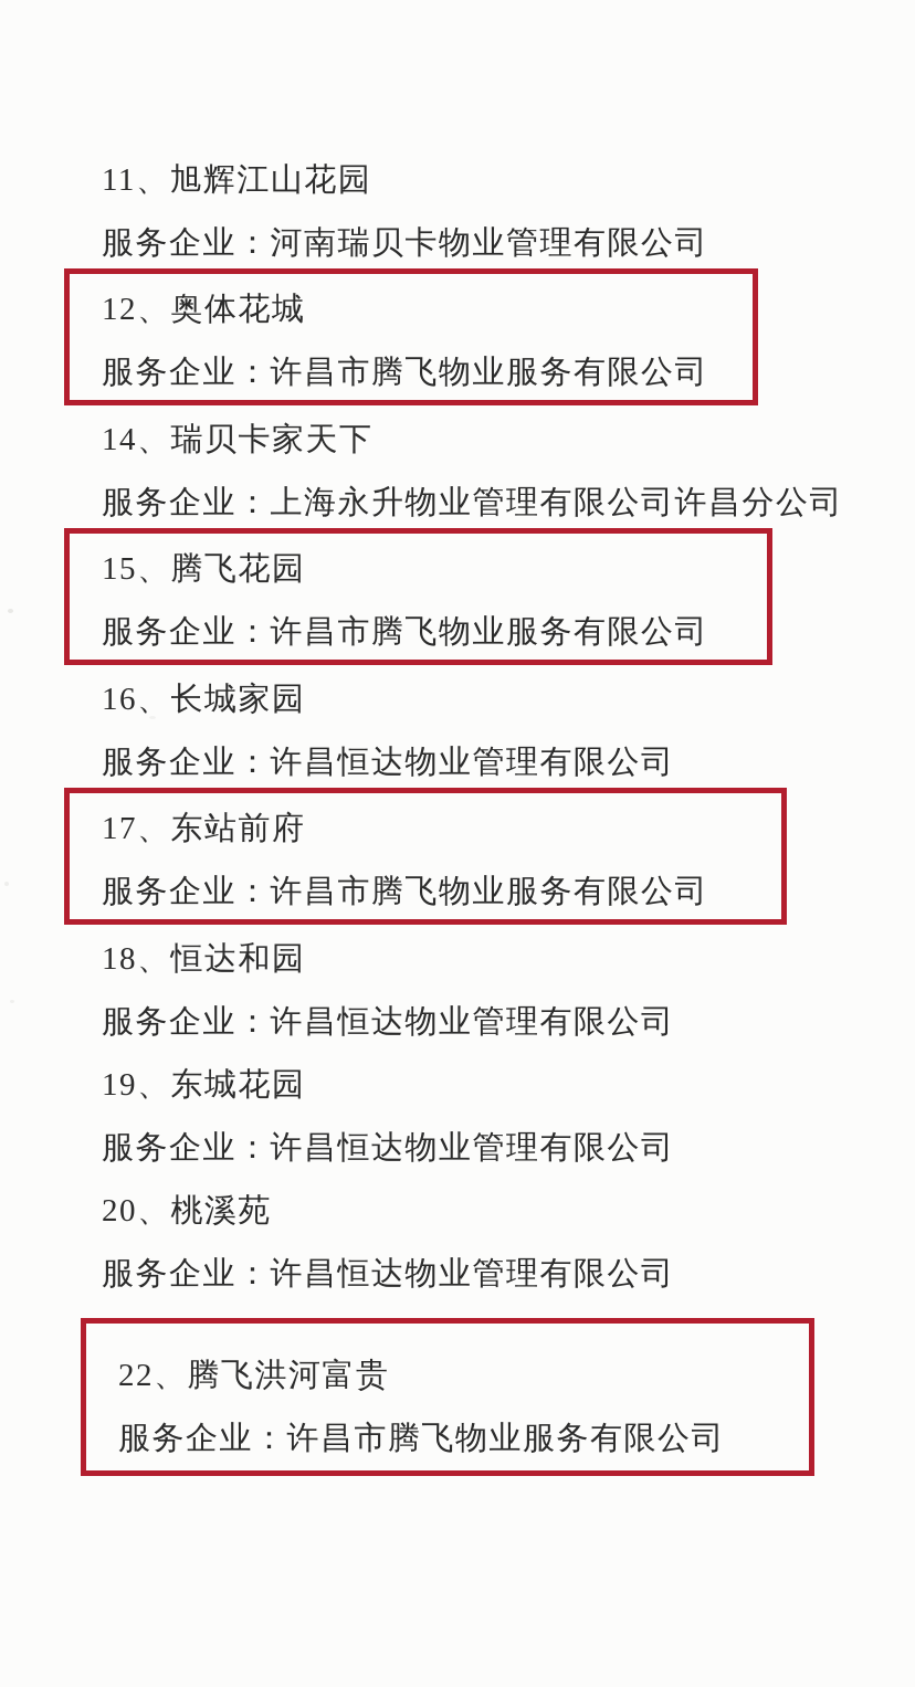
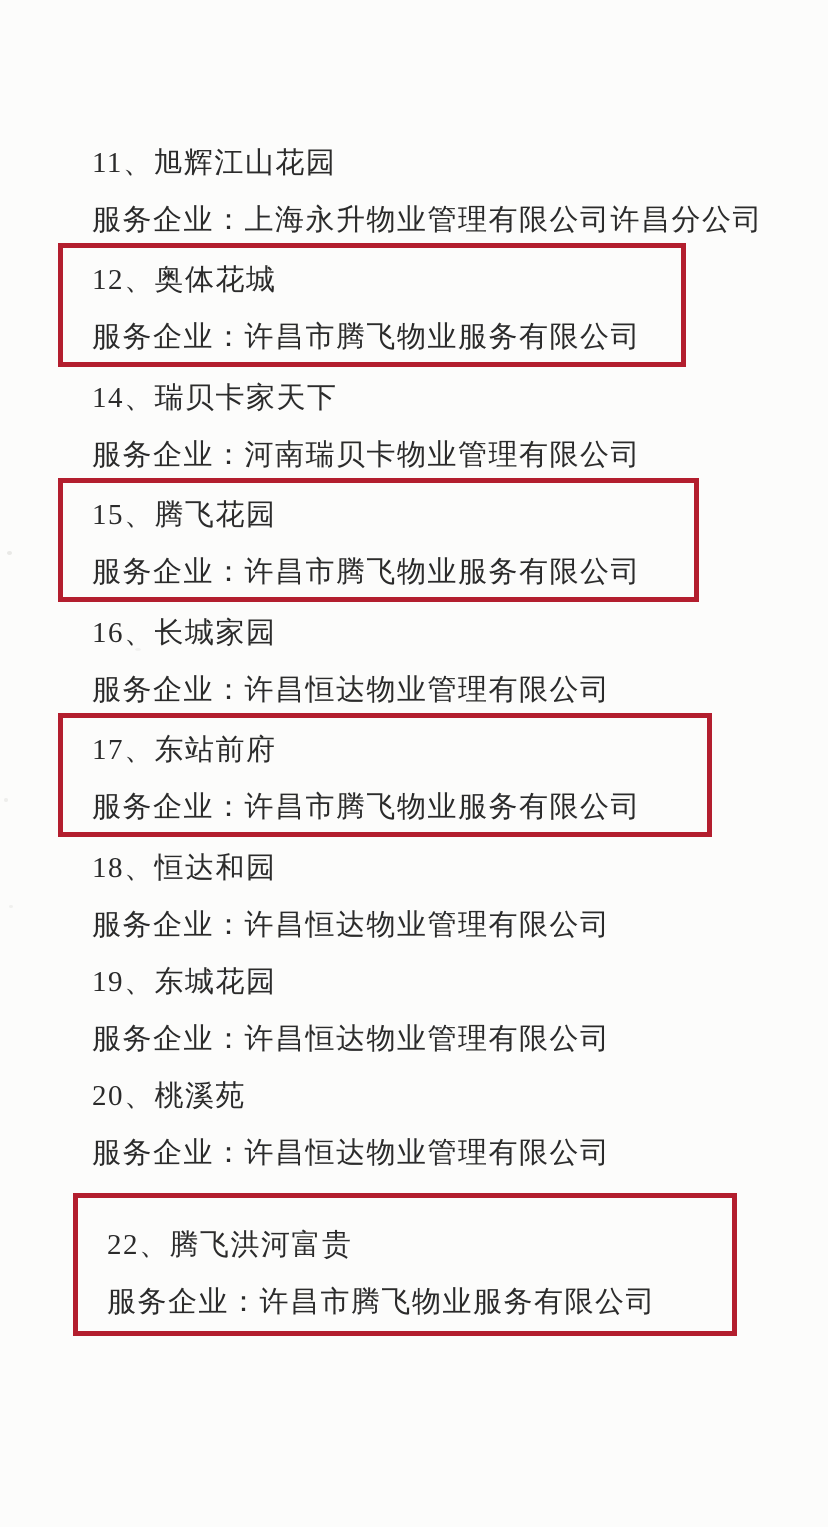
  11、旭辉江山花园
- 服务企业：河南瑞贝卡物业管理有限公司
+ 服务企业：上海永升物业管理有限公司许昌分公司
  12、奥体花城
  服务企业：许昌市腾飞物业服务有限公司
  14、瑞贝卡家天下
- 服务企业：上海永升物业管理有限公司许昌分公司
+ 服务企业：河南瑞贝卡物业管理有限公司
  15、腾飞花园
  服务企业：许昌市腾飞物业服务有限公司
  16、长城家园
  服务企业：许昌恒达物业管理有限公司
  17、东站前府
  服务企业：许昌市腾飞物业服务有限公司
  18、恒达和园
  服务企业：许昌恒达物业管理有限公司
  19、东城花园
  服务企业：许昌恒达物业管理有限公司
  20、桃溪苑
  服务企业：许昌恒达物业管理有限公司
  22、腾飞洪河富贵
  服务企业：许昌市腾飞物业服务有限公司
